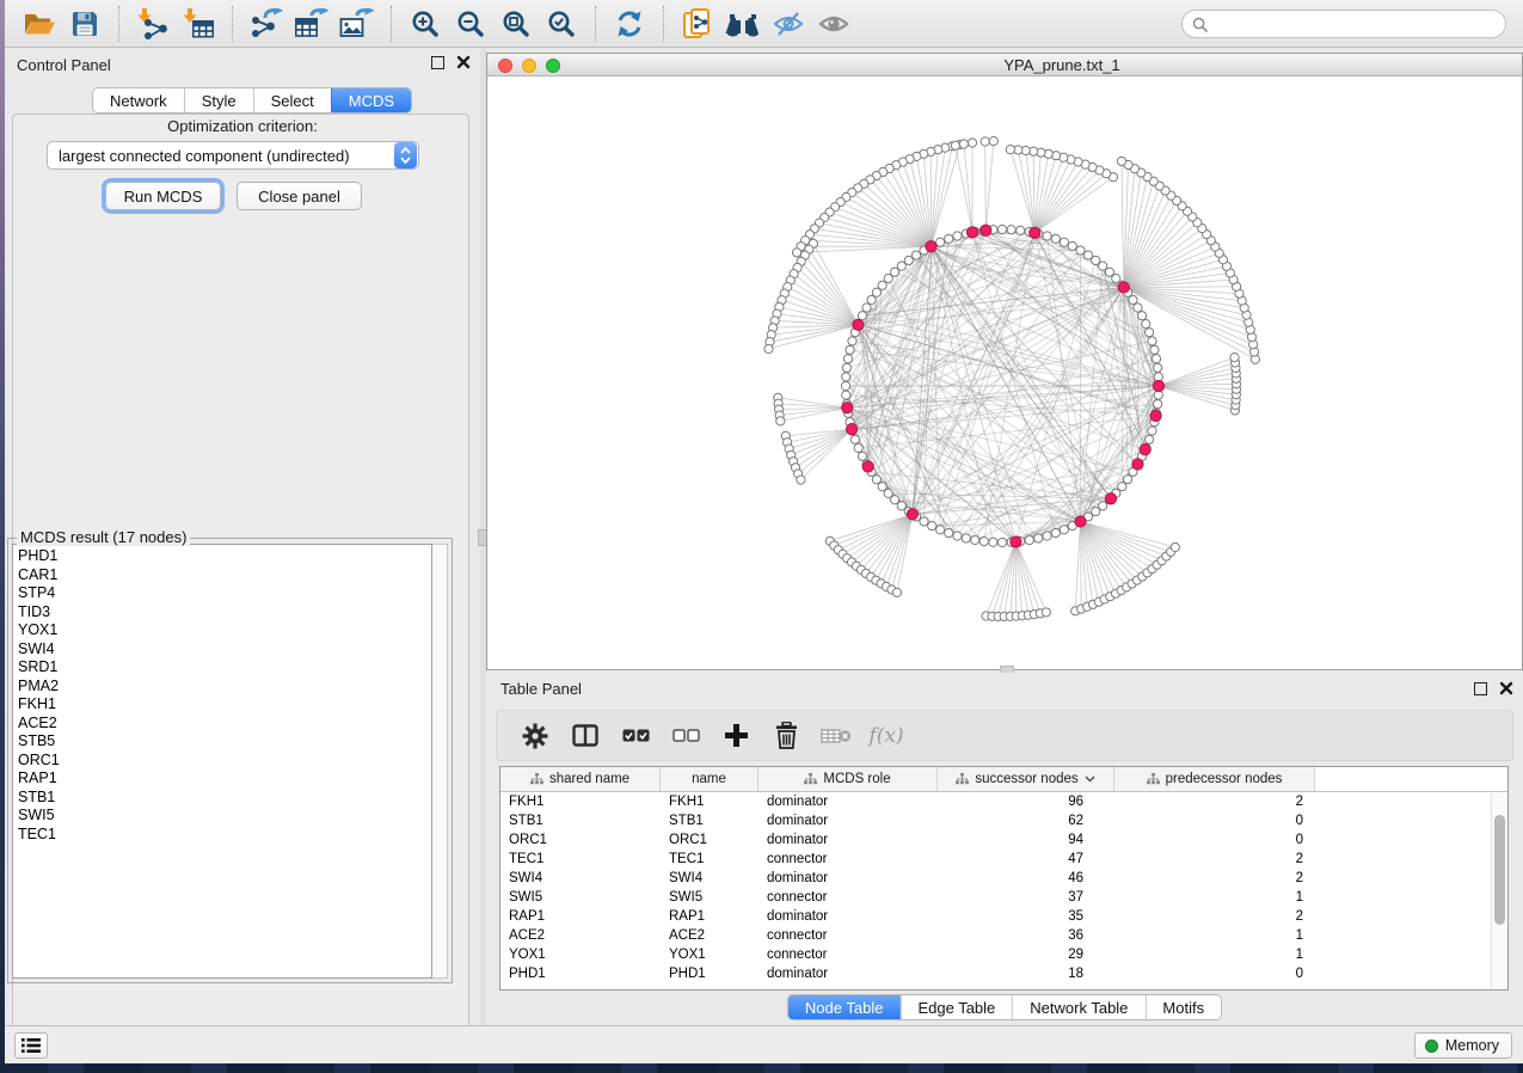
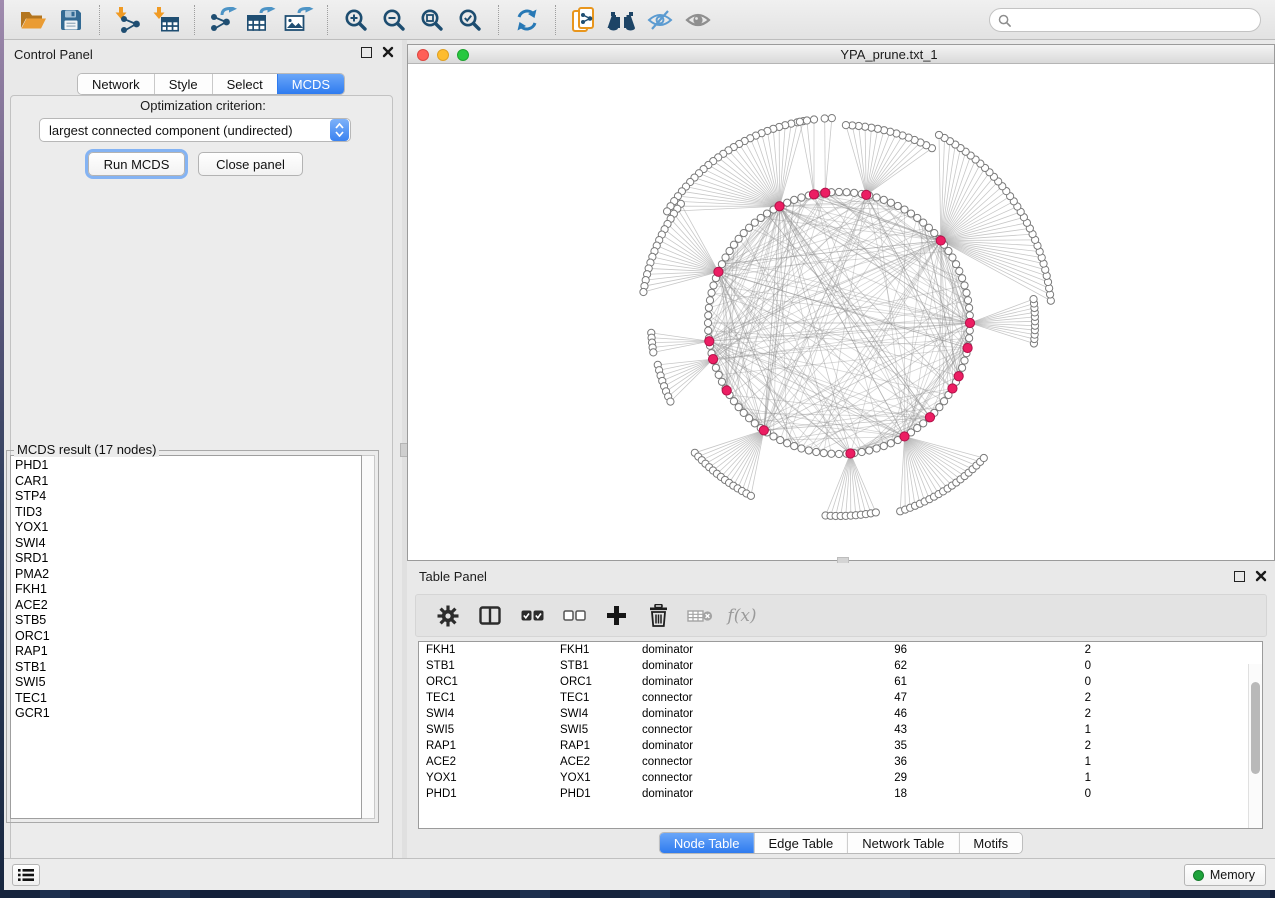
  Control Panel
  Network
  Style
  Select
  MCDS
  Optimization criterion:
  largest connected component (undirected)
  Run MCDS
  Close panel
  MCDS result (17 nodes)
  PHD1
  CAR1
  STP4
  TID3
  YOX1
  SWI4
  SRD1
  PMA2
  FKH1
  ACE2
  STB5
  ORC1
  RAP1
  STB1
  SWI5
  TEC1
+ GCR1
  YPA_prune.txt_1
  Table Panel
  f(x)
- shared name
- name
- MCDS role
- successor nodes
- predecessor nodes
  FKH1
  FKH1
  dominator
  96
  2
  STB1
  STB1
  dominator
  62
  0
  ORC1
  ORC1
  dominator
- 94
+ 61
  0
  TEC1
  TEC1
  connector
  47
  2
  SWI4
  SWI4
  dominator
  46
  2
  SWI5
  SWI5
  connector
- 37
+ 43
  1
  RAP1
  RAP1
  dominator
  35
  2
  ACE2
  ACE2
  connector
  36
  1
  YOX1
  YOX1
  connector
  29
  1
  PHD1
  PHD1
  dominator
  18
  0
  Node Table
  Edge Table
  Network Table
  Motifs
  Memory
